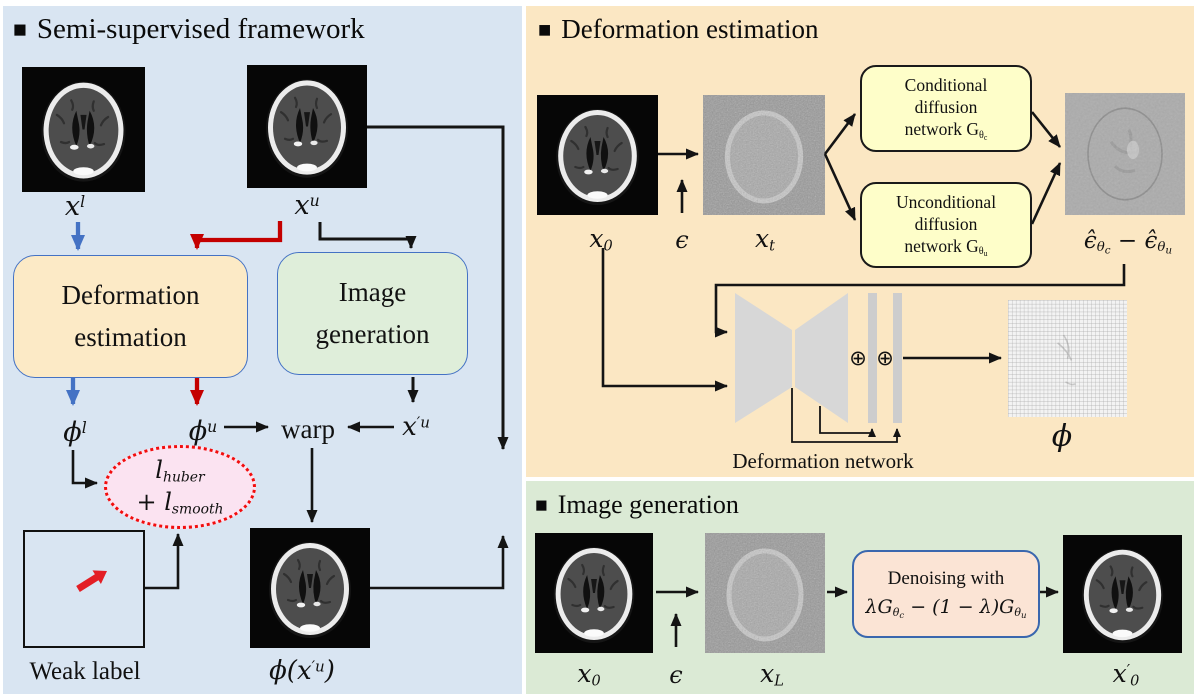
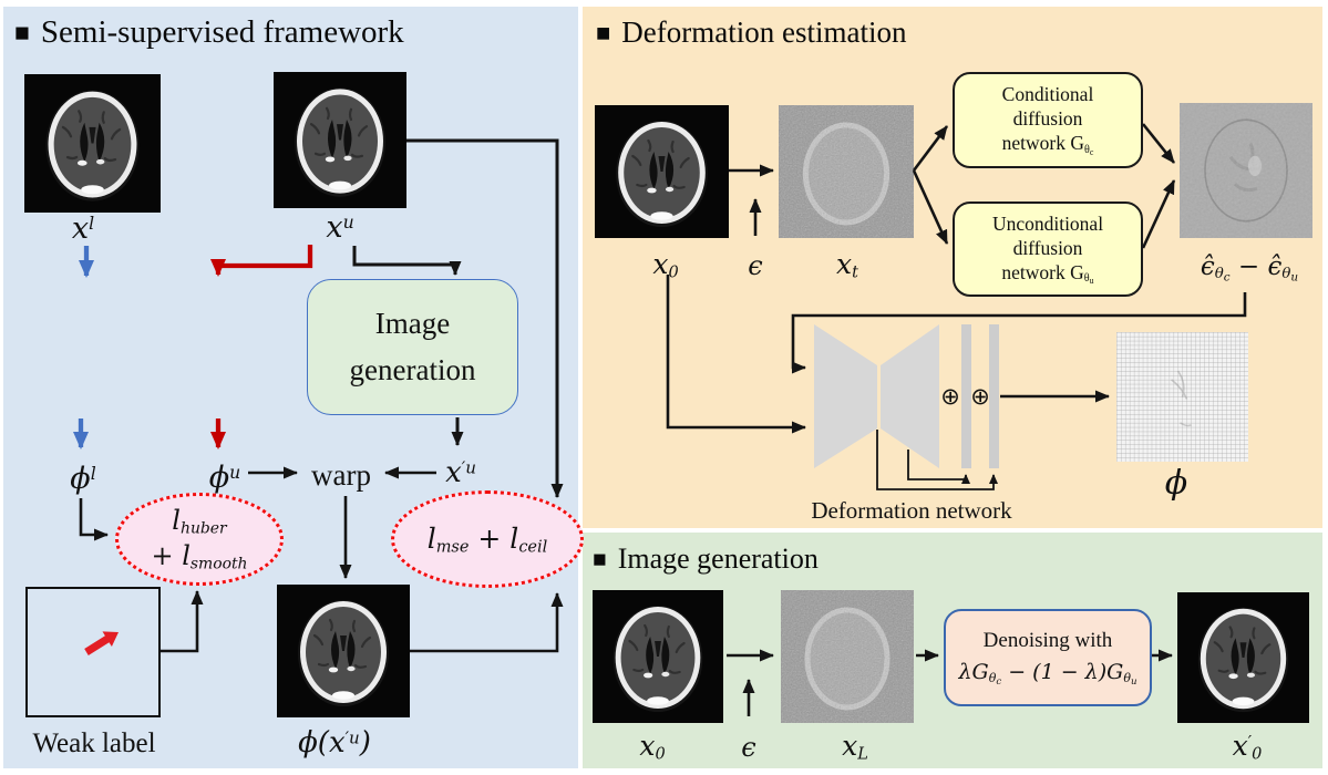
  ■
  Semi-supervised framework
  ■
  Deformation estimation
  ■
  Image generation
- Deformation
- estimation
  Image
  generation
  Conditional
  diffusion
  network Gθc
  Unconditional
  diffusion
  network Gθu
  Denoising with
  λGθc − (1 − λ)Gθu
  lhuber
  + lsmooth
+ lmse + lceil
  xl
  xu
  ϕl
  ϕu
  warp
  x′u
  ϕ(x′u)
  Weak label
  x0
  ϵ
  xt
  ϵ̂θc − ϵ̂θu
  ϕ
  Deformation network
  ⊕
  ⊕
  x0
  ϵ
  xL
  x′0
